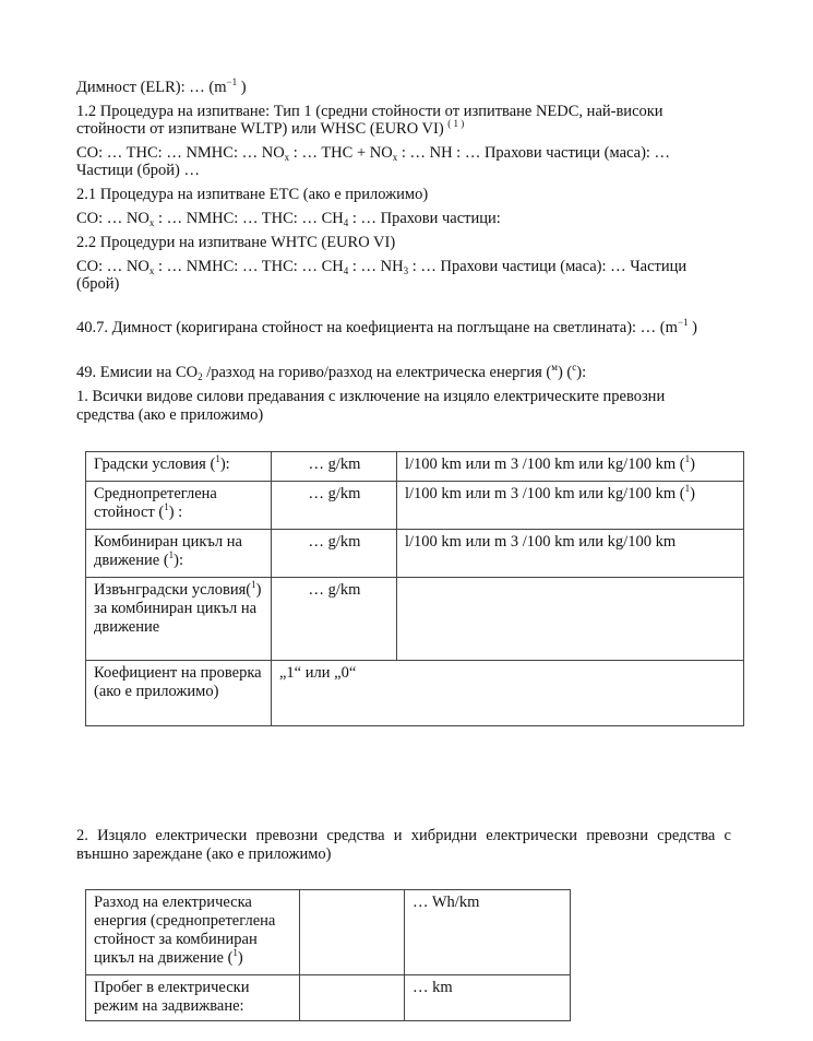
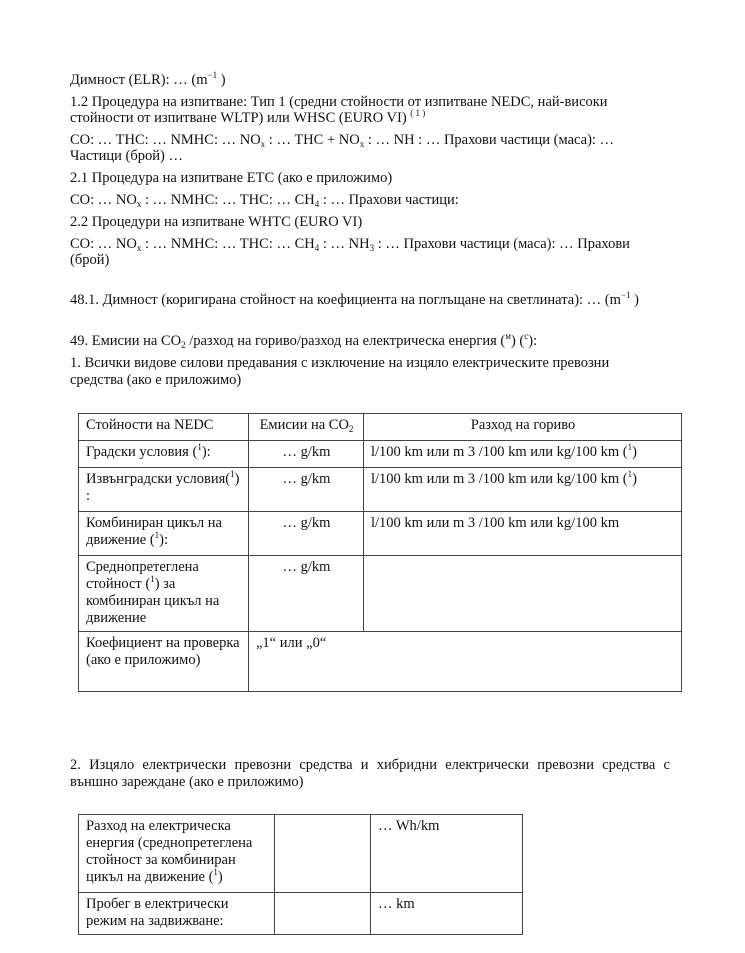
  Димност (ELR): … (m−1 )
  1.2 Процедура на изпитване: Тип 1 (средни стойности от изпитване NEDC, най-високи
  стойности от изпитване WLTP) или WHSC (EURO VI) ( 1 )
  CO: … THC: … NMHC: … NOx : … THC + NOx : … NH : … Прахови частици (маса): …
  Частици (брой) …
  2.1 Процедура на изпитване ETC (ако е приложимо)
  CO: … NOx : … NMHC: … THC: … CH4 : … Прахови частици:
  2.2 Процедури на изпитване WHTC (EURO VI)
- CO: … NOx : … NMHC: … THC: … CH4 : … NH3 : … Прахови частици (маса): … Частици
+ CO: … NOx : … NMHC: … THC: … CH4 : … NH3 : … Прахови частици (маса): … Прахови
  (брой)
- 40.7. Димност (коригирана стойност на коефициента на поглъщане на светлината): … (m−1 )
+ 48.1. Димност (коригирана стойност на коефициента на поглъщане на светлината): … (m−1 )
  49. Емисии на CO2 /разход на гориво/разход на електрическа енергия (м) (с):
  1. Всички видове силови предавания с изключение на изцяло електрическите превозни средства (ако е приложимо)
+ Стойности на NEDC	Емисии на CO2	Разход на гориво
  Градски условия (1):	… g/km	l/100 km или m 3 /100 km или kg/100 km (1)
- Среднопретеглена стойност (1) :	… g/km	l/100 km или m 3 /100 km или kg/100 km (1)
+ Извънградски условия(1) :	… g/km	l/100 km или m 3 /100 km или kg/100 km (1)
  Комбиниран цикъл на движение (1):	… g/km	l/100 km или m 3 /100 km или kg/100 km
- Извънградски условия(1) за комбиниран цикъл на движение	… g/km
+ Среднопретеглена стойност (1) за комбиниран цикъл на движение	… g/km
  Коефициент на проверка (ако е приложимо)	„1“ или „0“
  2. Изцяло електрически превозни средства и хибридни електрически превозни средства с външно зареждане (ако е приложимо)
  Разход на електрическа енергия (среднопретеглена стойност за комбиниран цикъл на движение (1)		… Wh/km
  Пробег в електрически режим на задвижване:		… km
